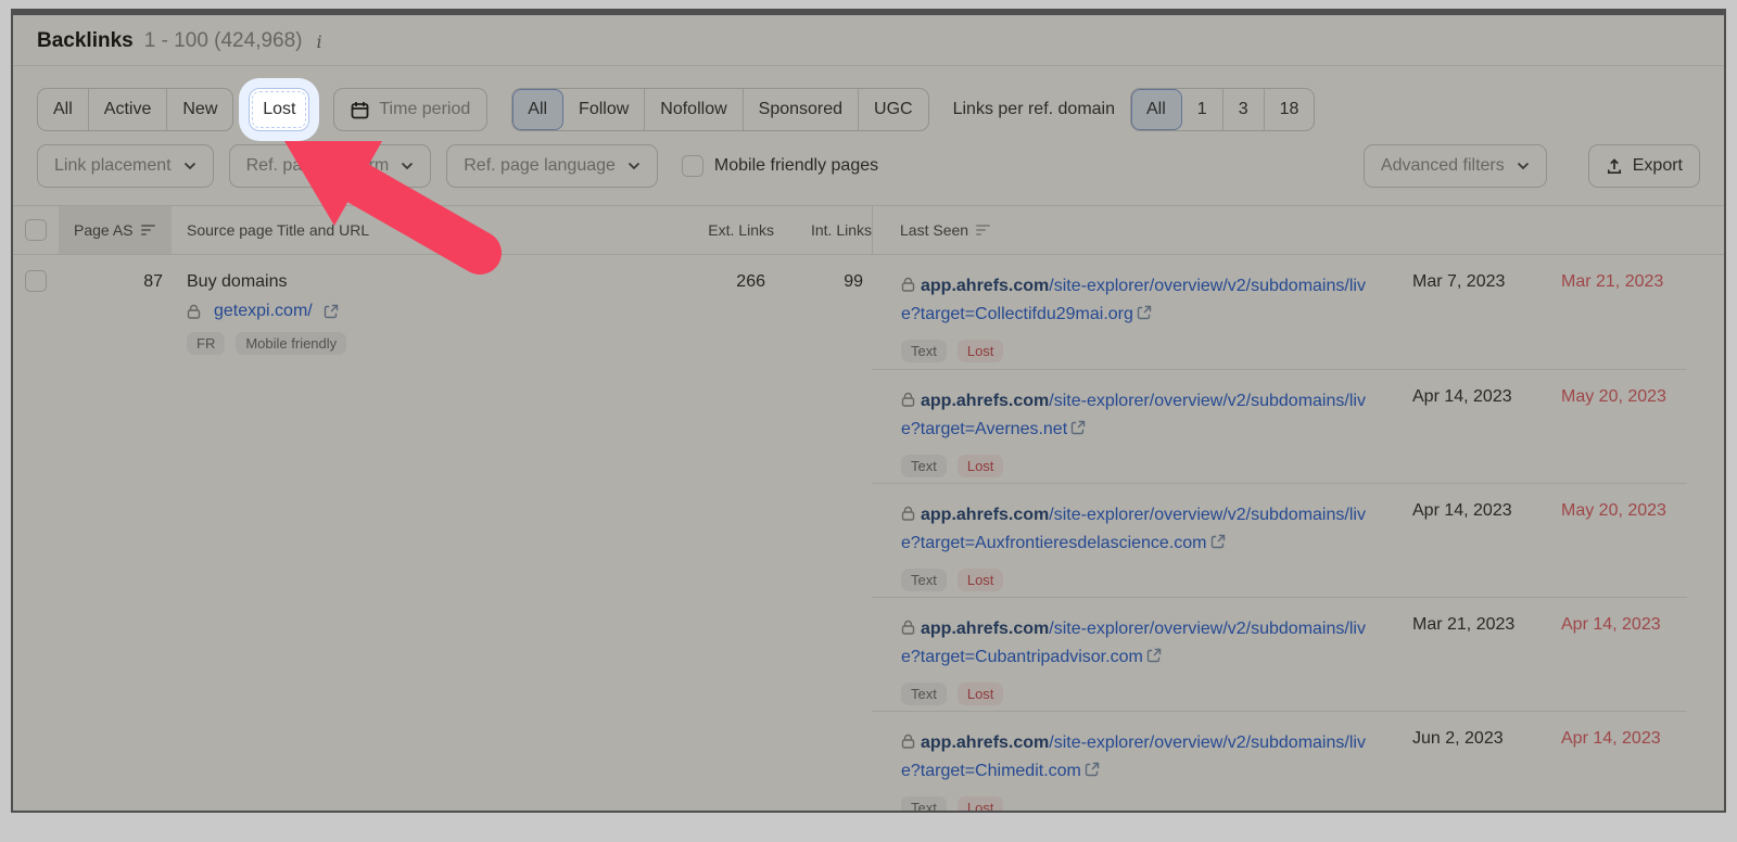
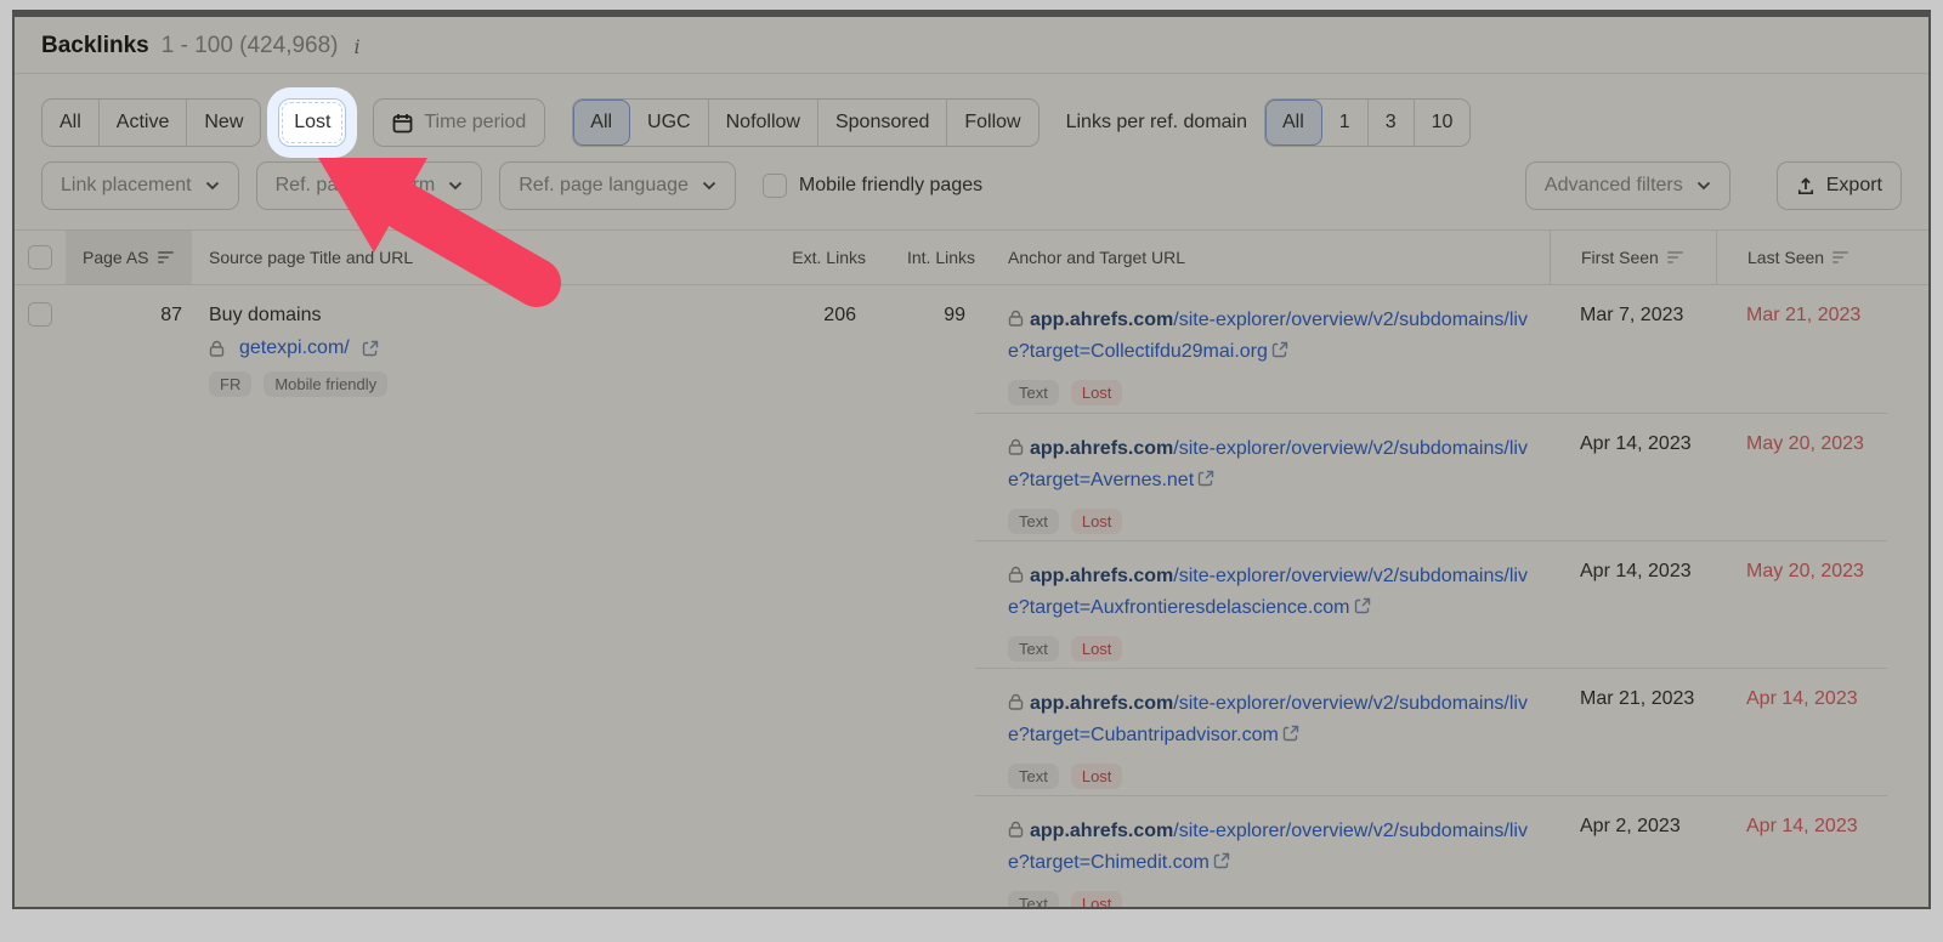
  Backlinks
  1 - 100 (424,968)
  i
  All
  Active
  New
  Lost
  Time period
  All
- Follow
+ UGC
  Nofollow
  Sponsored
- UGC
+ Follow
  Links per ref. domain
  All
  1
  3
- 18
+ 10
  Link placement
  Ref. page language
  Mobile friendly pages
  Advanced filters
  Export
  Page AS
  Source page Title and URL
  Ext. Links
  Int. Links
+ Anchor and Target URL
+ First Seen
  Last Seen
  87
  Buy domains
  getexpi.com/
  FR
  Mobile friendly
- 266
+ 206
  99
  app.ahrefs.com/site-explorer/overview/v2/subdomains/live?target=Collectifdu29mai.org
  Text
  Lost
  Mar 7, 2023
  Mar 21, 2023
  app.ahrefs.com/site-explorer/overview/v2/subdomains/live?target=Avernes.net
  Text
  Lost
  Apr 14, 2023
  May 20, 2023
  app.ahrefs.com/site-explorer/overview/v2/subdomains/live?target=Auxfrontieresdelascience.com
  Text
  Lost
  Apr 14, 2023
  May 20, 2023
  app.ahrefs.com/site-explorer/overview/v2/subdomains/live?target=Cubantripadvisor.com
  Text
  Lost
  Mar 21, 2023
  Apr 14, 2023
  app.ahrefs.com/site-explorer/overview/v2/subdomains/live?target=Chimedit.com
  Text
  Lost
- Jun 2, 2023
+ Apr 2, 2023
  Apr 14, 2023
